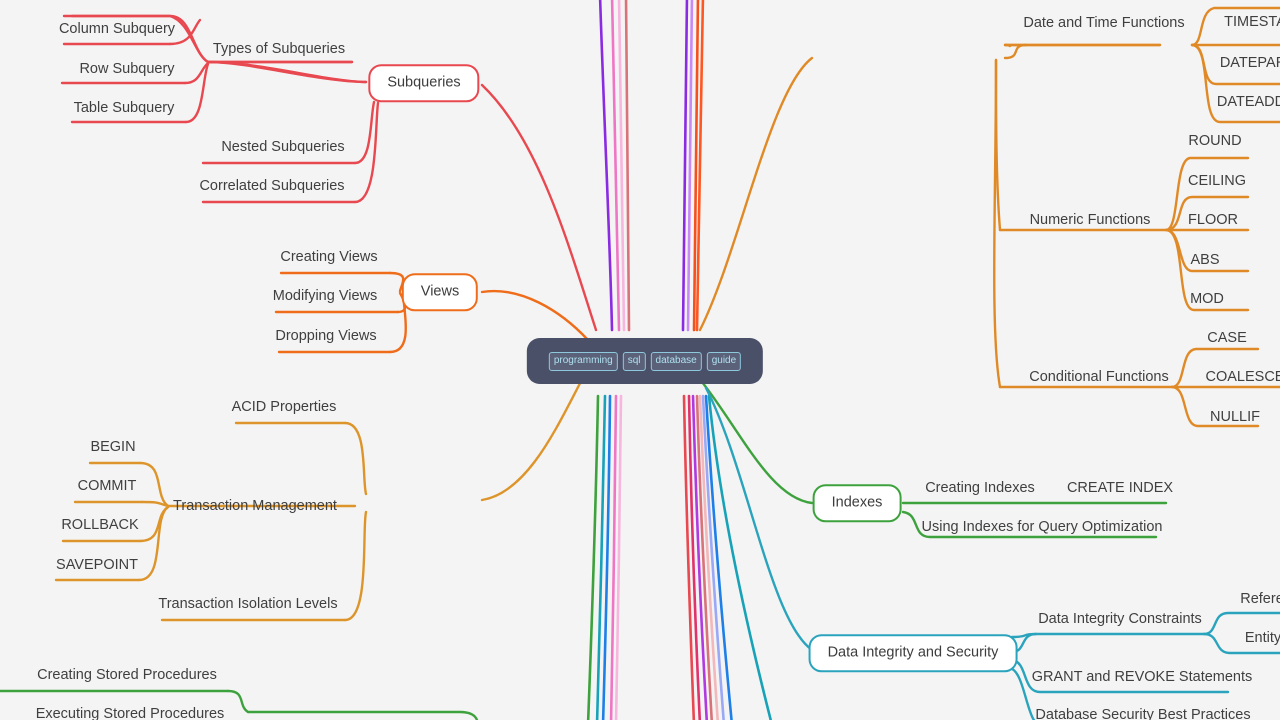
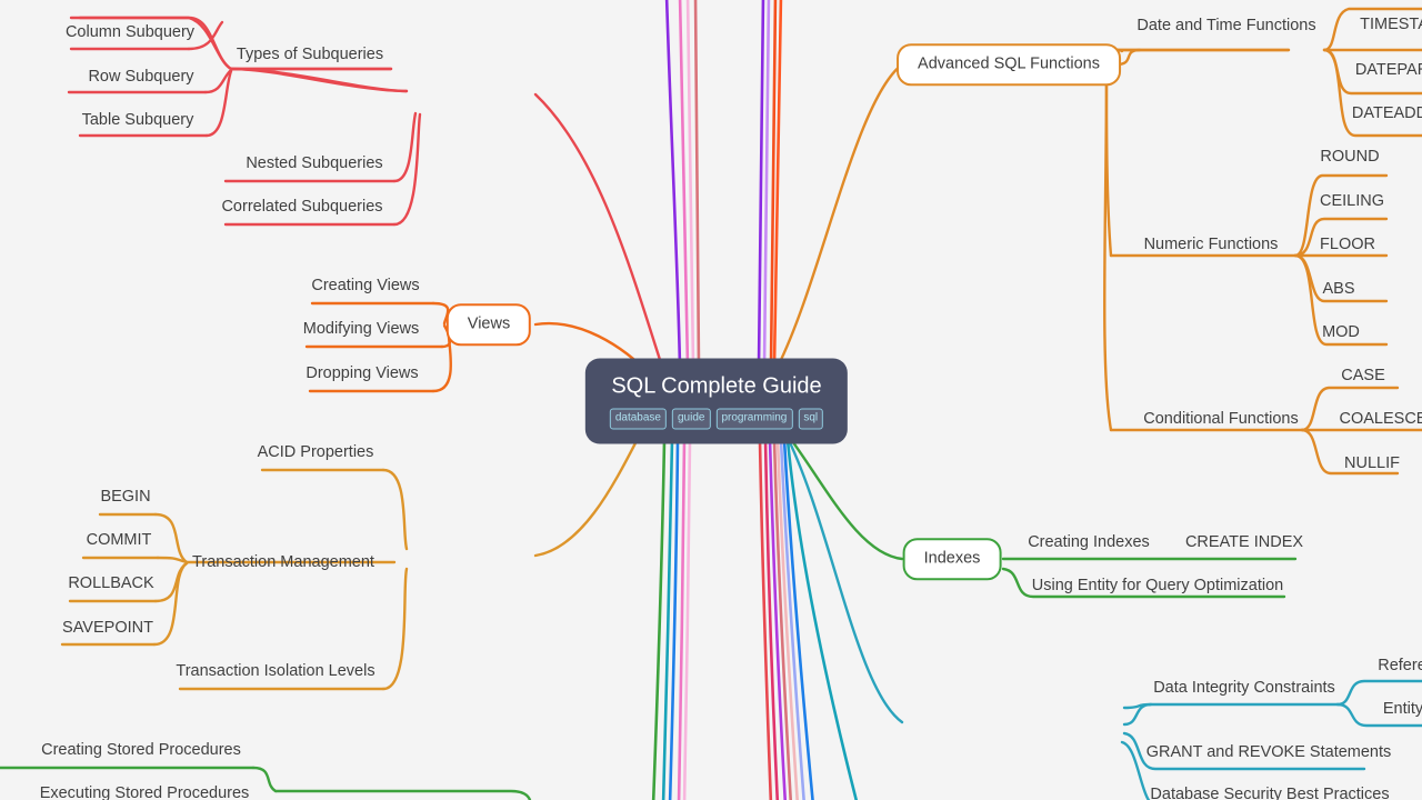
+ SQL Complete Guide
- programming
+ database
- sql
+ guide
- database
+ programming
- guide
+ sql
- Subqueries
  Types of Subqueries
  Column Subquery
  Row Subquery
  Table Subquery
  Nested Subqueries
  Correlated Subqueries
  Views
  Creating Views
  Modifying Views
  Dropping Views
  ACID Properties
  Transaction Management
  BEGIN
  COMMIT
  ROLLBACK
  SAVEPOINT
  Transaction Isolation Levels
  Creating Stored Procedures
  Executing Stored Procedures
+ Advanced SQL Functions
  Date and Time Functions
  TIMEST
  DATEPA
  DATEAD
  Numeric Functions
  ROUND
  CEILING
  FLOOR
  ABS
  MOD
  Conditional Functions
  CASE
  COALESC
  NULLIF
  Indexes
  Creating Indexes
  CREATE INDEX
- Using Indexes for Query Optimization
+ Using Entity for Query Optimization
- Data Integrity and Security
  Data Integrity Constraints
  Refer
  Entity
  GRANT and REVOKE Statements
  Database Security Best Practices
